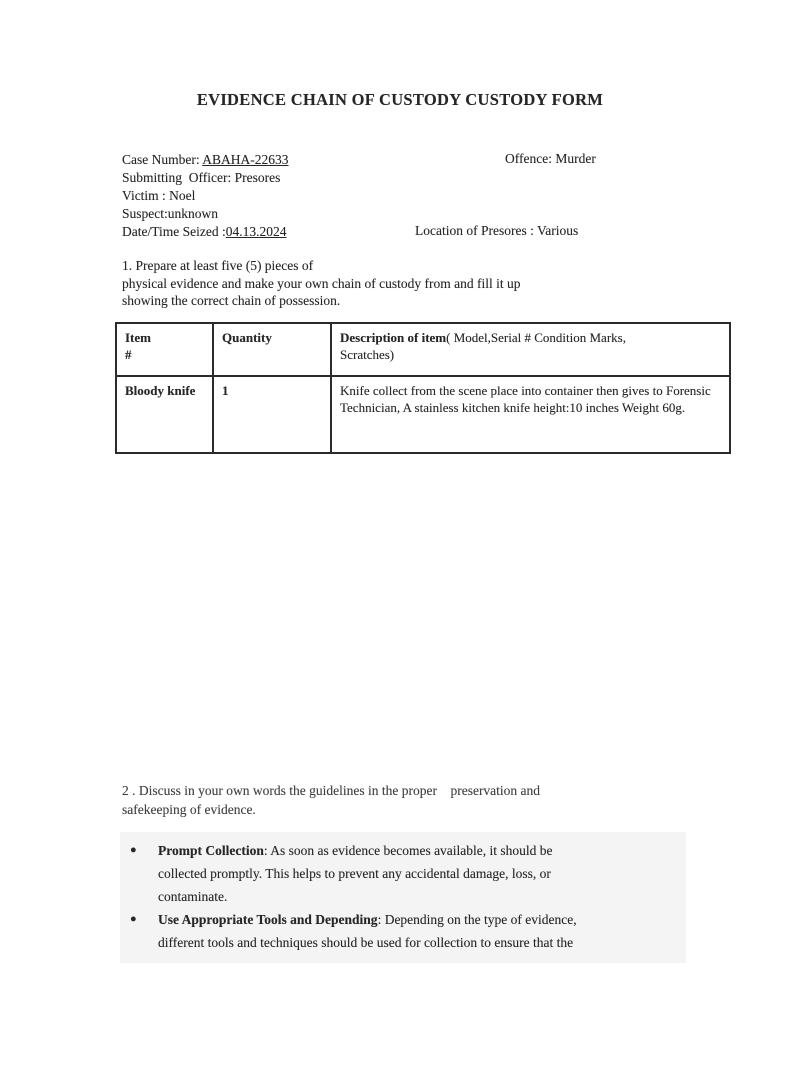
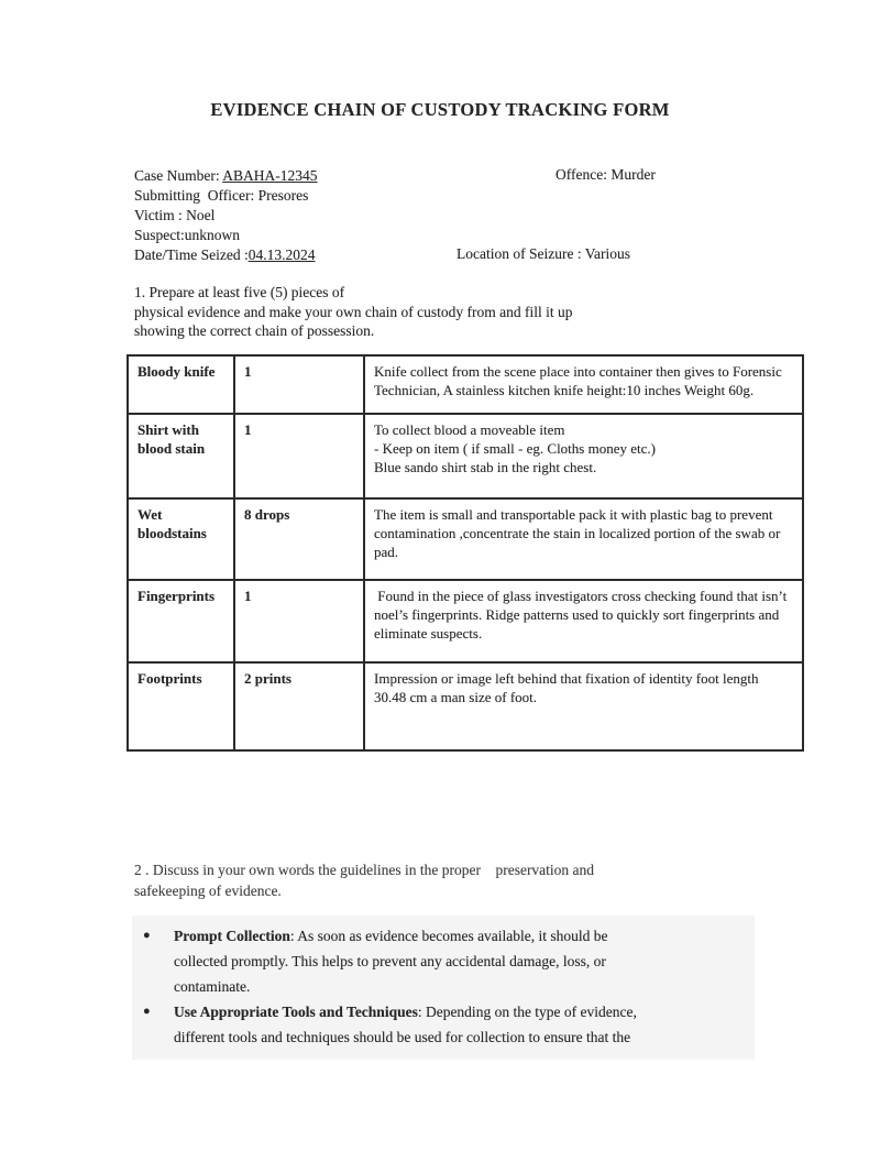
- EVIDENCE CHAIN OF CUSTODY CUSTODY FORM
+ EVIDENCE CHAIN OF CUSTODY TRACKING FORM
- Case Number: ABAHA-22633
+ Case Number: ABAHA-12345
  Submitting Officer: Presores
  Victim : Noel
  Suspect:unknown
  Date/Time Seized :04.13.2024
  Offence: Murder
- Location of Presores : Various
+ Location of Seizure : Various
  1. Prepare at least five (5) pieces of
  physical evidence and make your own chain of custody from and fill it up
  showing the correct chain of possession.
- Item #	Quantity	Description of item( Model,Serial # Condition Marks, Scratches)
  Bloody knife	1	Knife collect from the scene place into container then gives to Forensic Technician, A stainless kitchen knife height:10 inches Weight 60g.
+ Shirt with blood stain	1	To collect blood a moveable item - Keep on item ( if small - eg. Cloths money etc.) Blue sando shirt stab in the right chest.
+ Wet bloodstains	8 drops	The item is small and transportable pack it with plastic bag to prevent contamination ,concentrate the stain in localized portion of the swab or pad.
+ Fingerprints	1	Found in the piece of glass investigators cross checking found that isn’t noel’s fingerprints. Ridge patterns used to quickly sort fingerprints and eliminate suspects.
+ Footprints	2 prints	Impression or image left behind that fixation of identity foot length 30.48 cm a man size of foot.
  2 . Discuss in your own words the guidelines in the proper preservation and
  safekeeping of evidence.
  ●
  Prompt Collection: As soon as evidence becomes available, it should be
  collected promptly. This helps to prevent any accidental damage, loss, or
  contaminate.
  ●
- Use Appropriate Tools and Depending: Depending on the type of evidence,
+ Use Appropriate Tools and Techniques: Depending on the type of evidence,
  different tools and techniques should be used for collection to ensure that the
